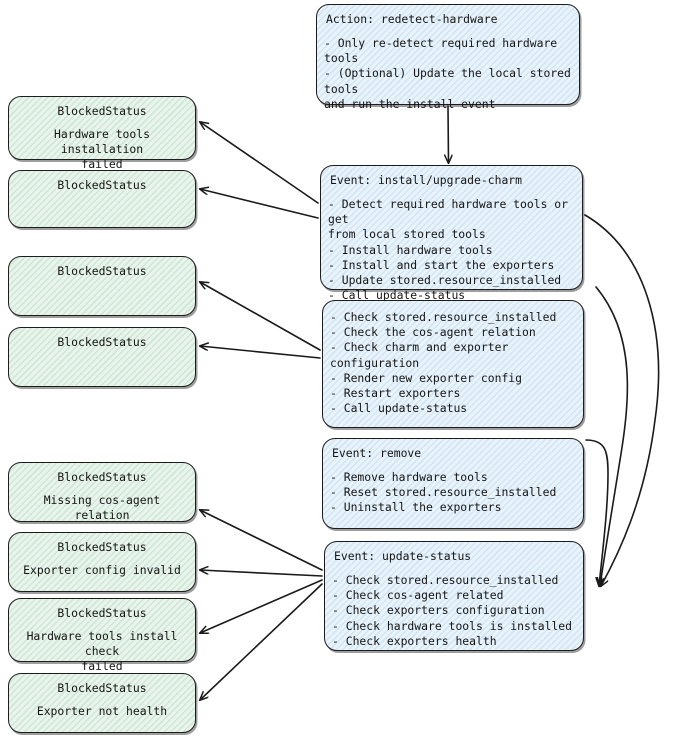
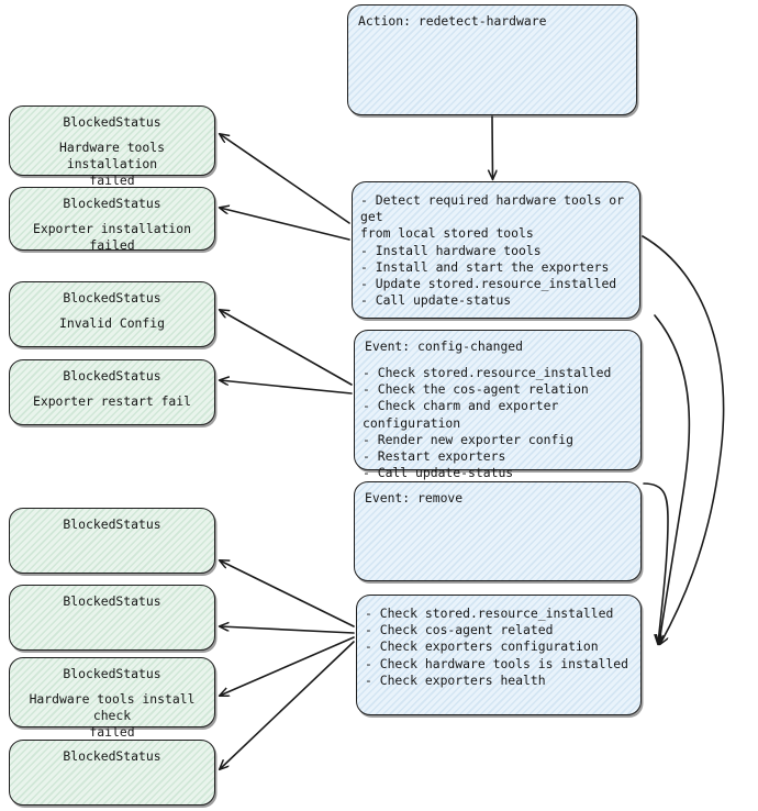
  Action: redetect-hardware
- - Only re-detect required hardware tools
- - (Optional) Update the local stored tools
- and run the install event
- Event: install/upgrade-charm
  - Detect required hardware tools or get
  from local stored tools
  - Install hardware tools
  - Install and start the exporters
  - Update stored.resource_installed
  - Call update-status
+ Event: config-changed
  - Check stored.resource_installed
  - Check the cos-agent relation
  - Check charm and exporter configuration
  - Render new exporter config
  - Restart exporters
  - Call update-status
  Event: remove
- - Remove hardware tools
- - Reset stored.resource_installed
- - Uninstall the exporters
- Event: update-status
  - Check stored.resource_installed
  - Check cos-agent related
  - Check exporters configuration
  - Check hardware tools is installed
  - Check exporters health
  BlockedStatus
  Hardware tools installation
  failed
  BlockedStatus
+ Exporter installation failed
  BlockedStatus
+ Invalid Config
  BlockedStatus
+ Exporter restart fail
  BlockedStatus
- Missing cos-agent relation
  BlockedStatus
- Exporter config invalid
  BlockedStatus
  Hardware tools install check
  failed
  BlockedStatus
- Exporter not health
